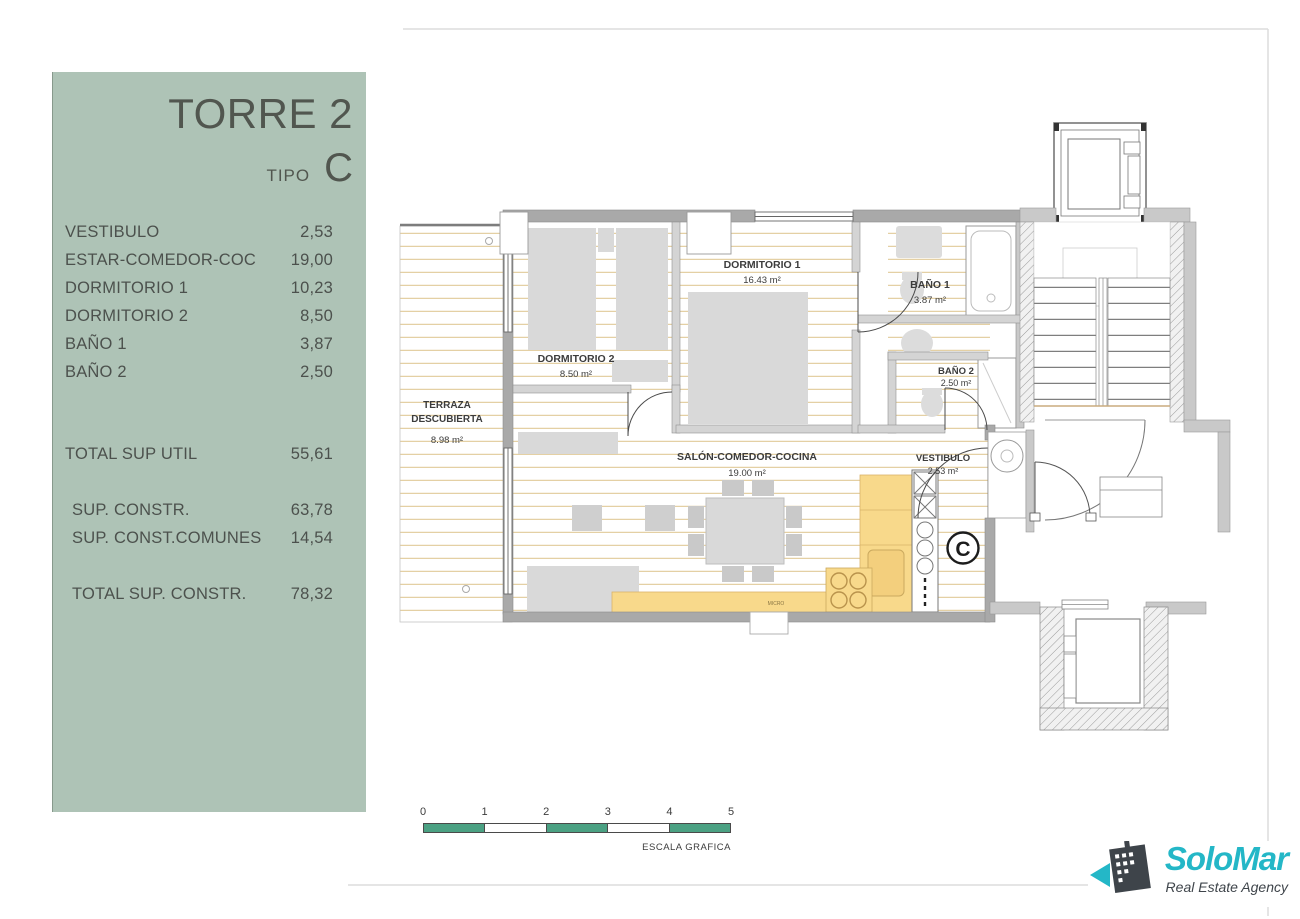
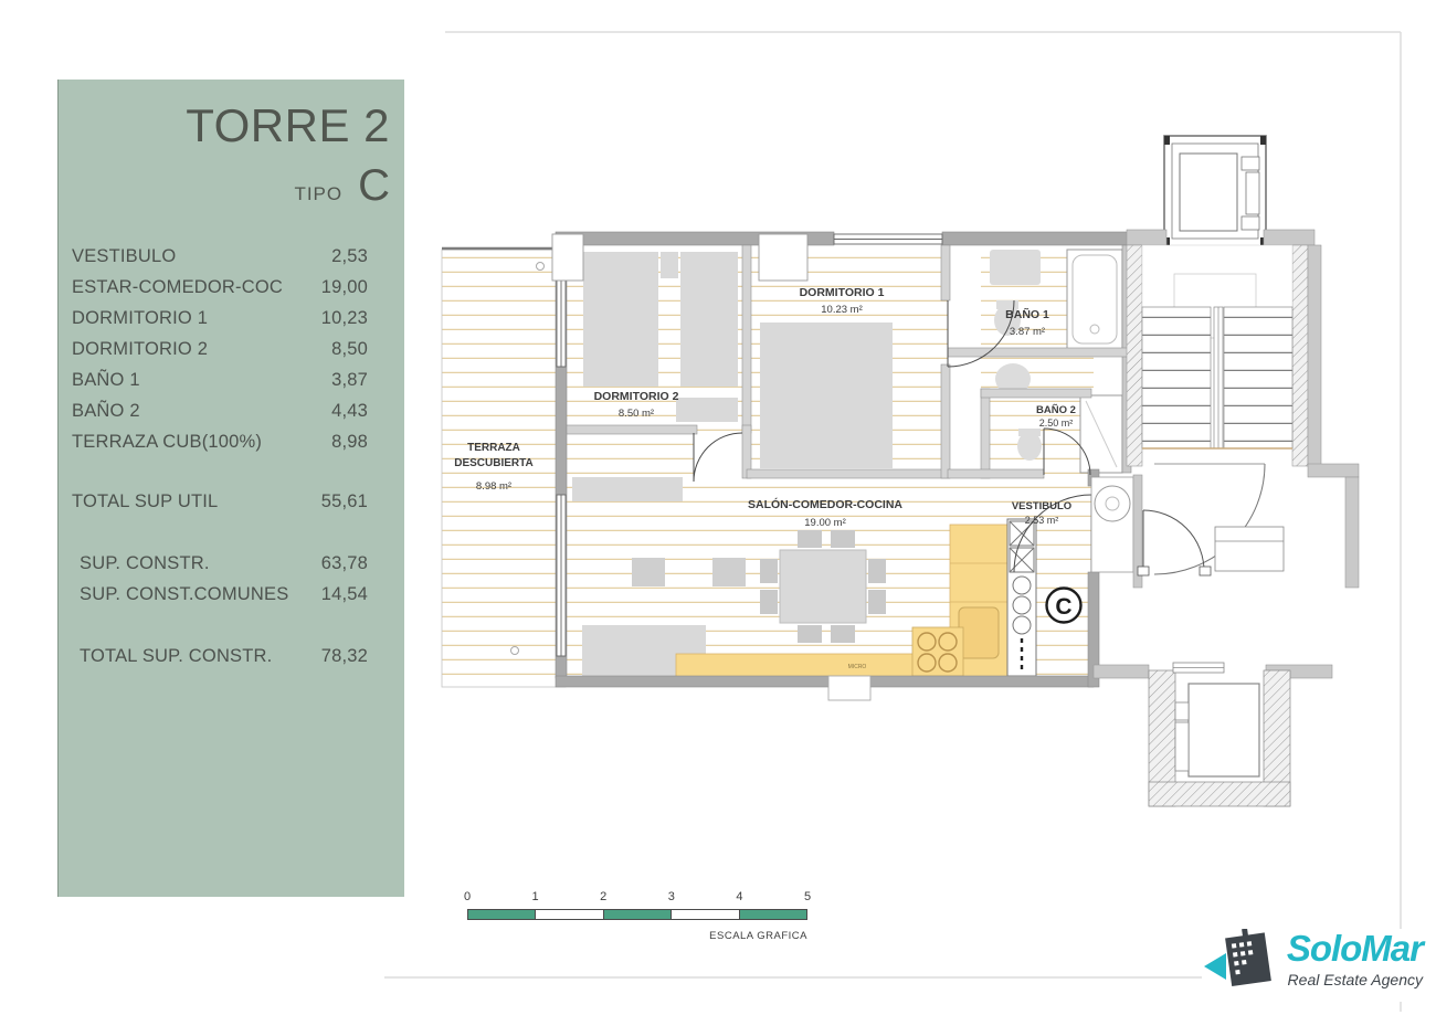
  TERRAZA
  DESCUBIERTA
  8.98 m²
  DORMITORIO 2
  8.50 m²
  DORMITORIO 1
- 16.43 m²
+ 10.23 m²
  BAÑO 1
  3.87 m²
  BAÑO 2
  2.50 m²
  SALÓN-COMEDOR-COCINA
  19.00 m²
  VESTIBULO
  2.53 m²
  C
  TORRE 2
  TIPO
  C
  VESTIBULO
  2,53
  ESTAR-COMEDOR-COC
  19,00
  DORMITORIO 1
  10,23
  DORMITORIO 2
  8,50
  BAÑO 1
  3,87
  BAÑO 2
- 2,50
+ 4,43
+ TERRAZA CUB(100%)
+ 8,98
  TOTAL SUP UTIL
  55,61
  SUP. CONSTR.
  63,78
  SUP. CONST.COMUNES
  14,54
  TOTAL SUP. CONSTR.
  78,32
  0
  1
  2
  3
  4
  5
  ESCALA GRAFICA
  SoloMar
  Real Estate Agency
